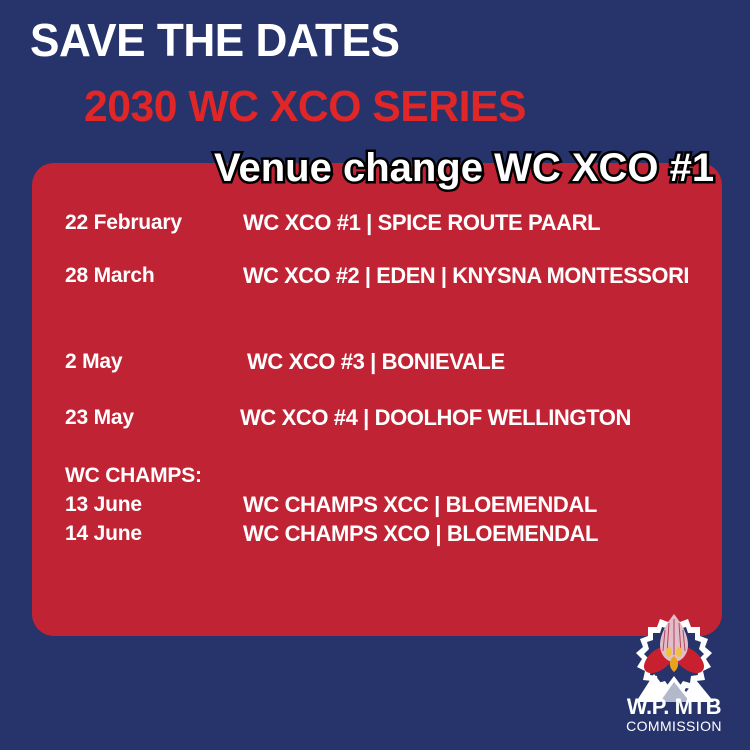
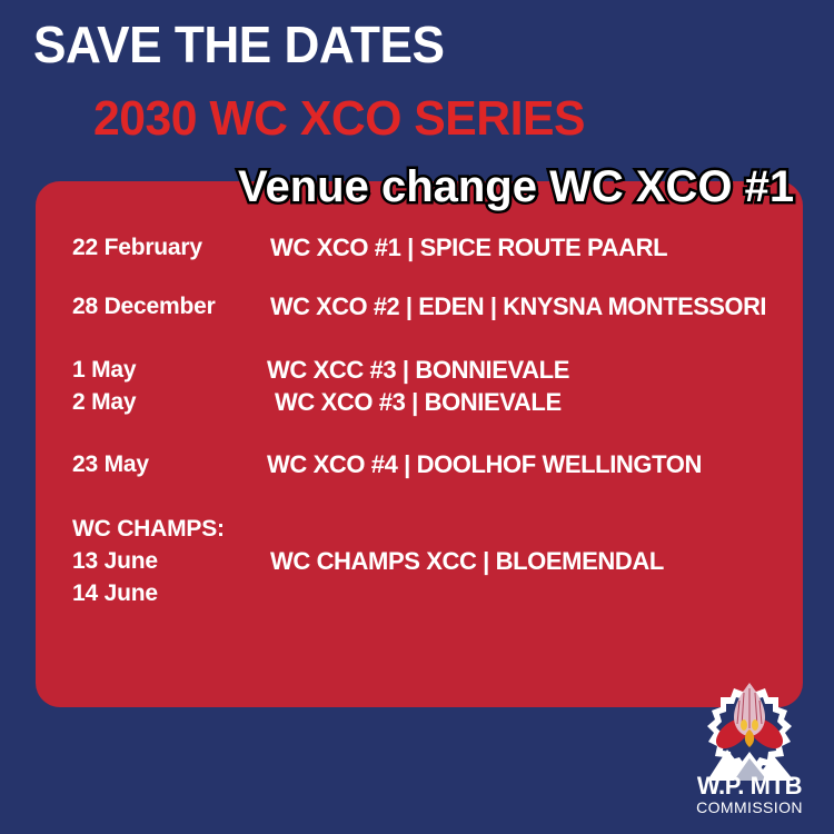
  SAVE THE DATES
  2030 WC XCO SERIES
  Venue change WC XCO #1
  22 February
  WC XCO #1 | SPICE ROUTE PAARL
- 28 March
+ 28 December
  WC XCO #2 | EDEN | KNYSNA MONTESSORI
+ 1 May
+ WC XCC #3 | BONNIEVALE
  2 May
  WC XCO #3 | BONIEVALE
  23 May
  WC XCO #4 | DOOLHOF WELLINGTON
  WC CHAMPS:
  13 June
  WC CHAMPS XCC | BLOEMENDAL
  14 June
- WC CHAMPS XCO | BLOEMENDAL
  W.P. MTB
  COMMISSION
